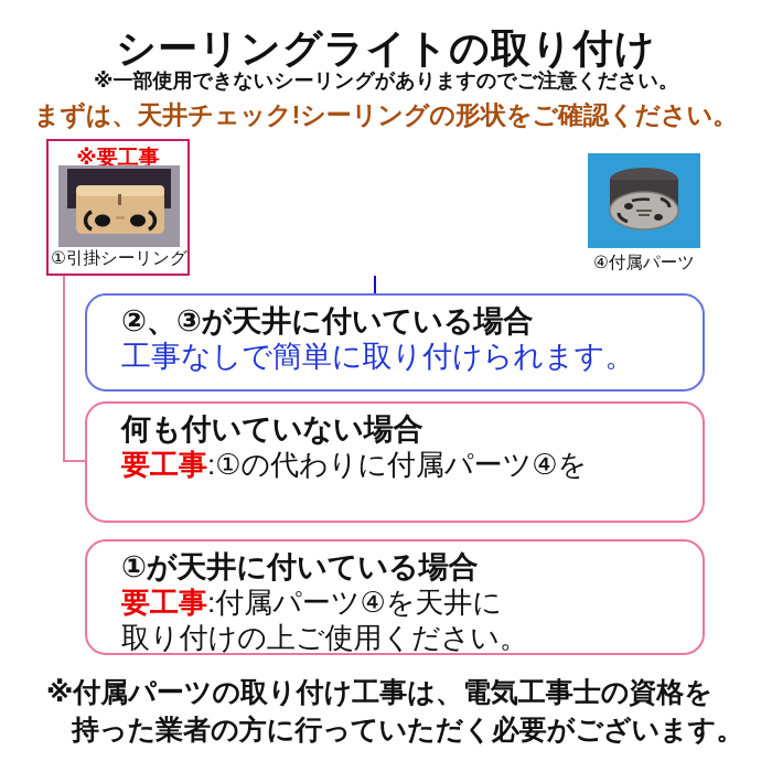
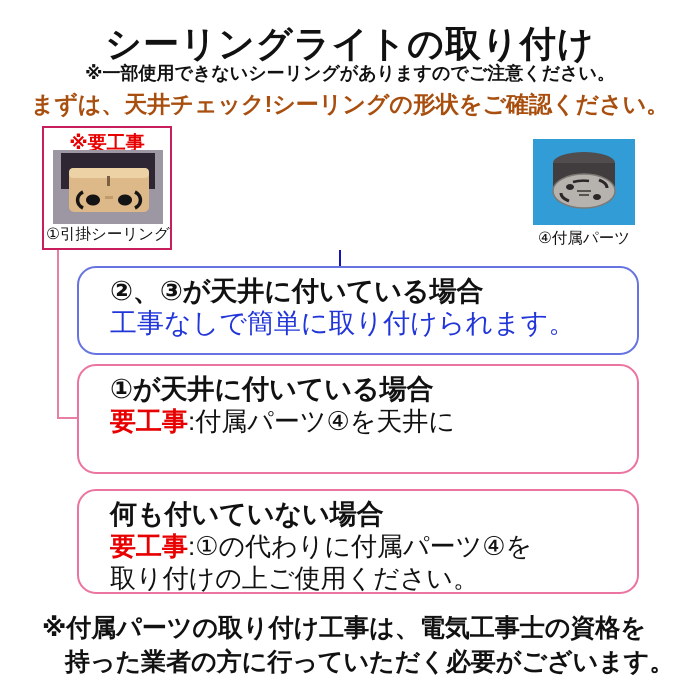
  シーリングライトの取り付け
  ※一部使用できないシーリングがありますのでご注意ください。
  まずは、天井チェック!シーリングの形状をご確認ください。
  ※要工事
  ①引掛シーリング
  ④付属パーツ
  ②、③が天井に付いている場合
  工事なしで簡単に取り付けられます。
- 何も付いていない場合
+ ①が天井に付いている場合
- 要工事:①の代わりに付属パーツ④を
+ 要工事:付属パーツ④を天井に
- ①が天井に付いている場合
+ 何も付いていない場合
- 要工事:付属パーツ④を天井に
+ 要工事:①の代わりに付属パーツ④を
  取り付けの上ご使用ください。
  ※付属パーツの取り付け工事は、電気工事士の資格を
  持った業者の方に行っていただく必要がございます。
